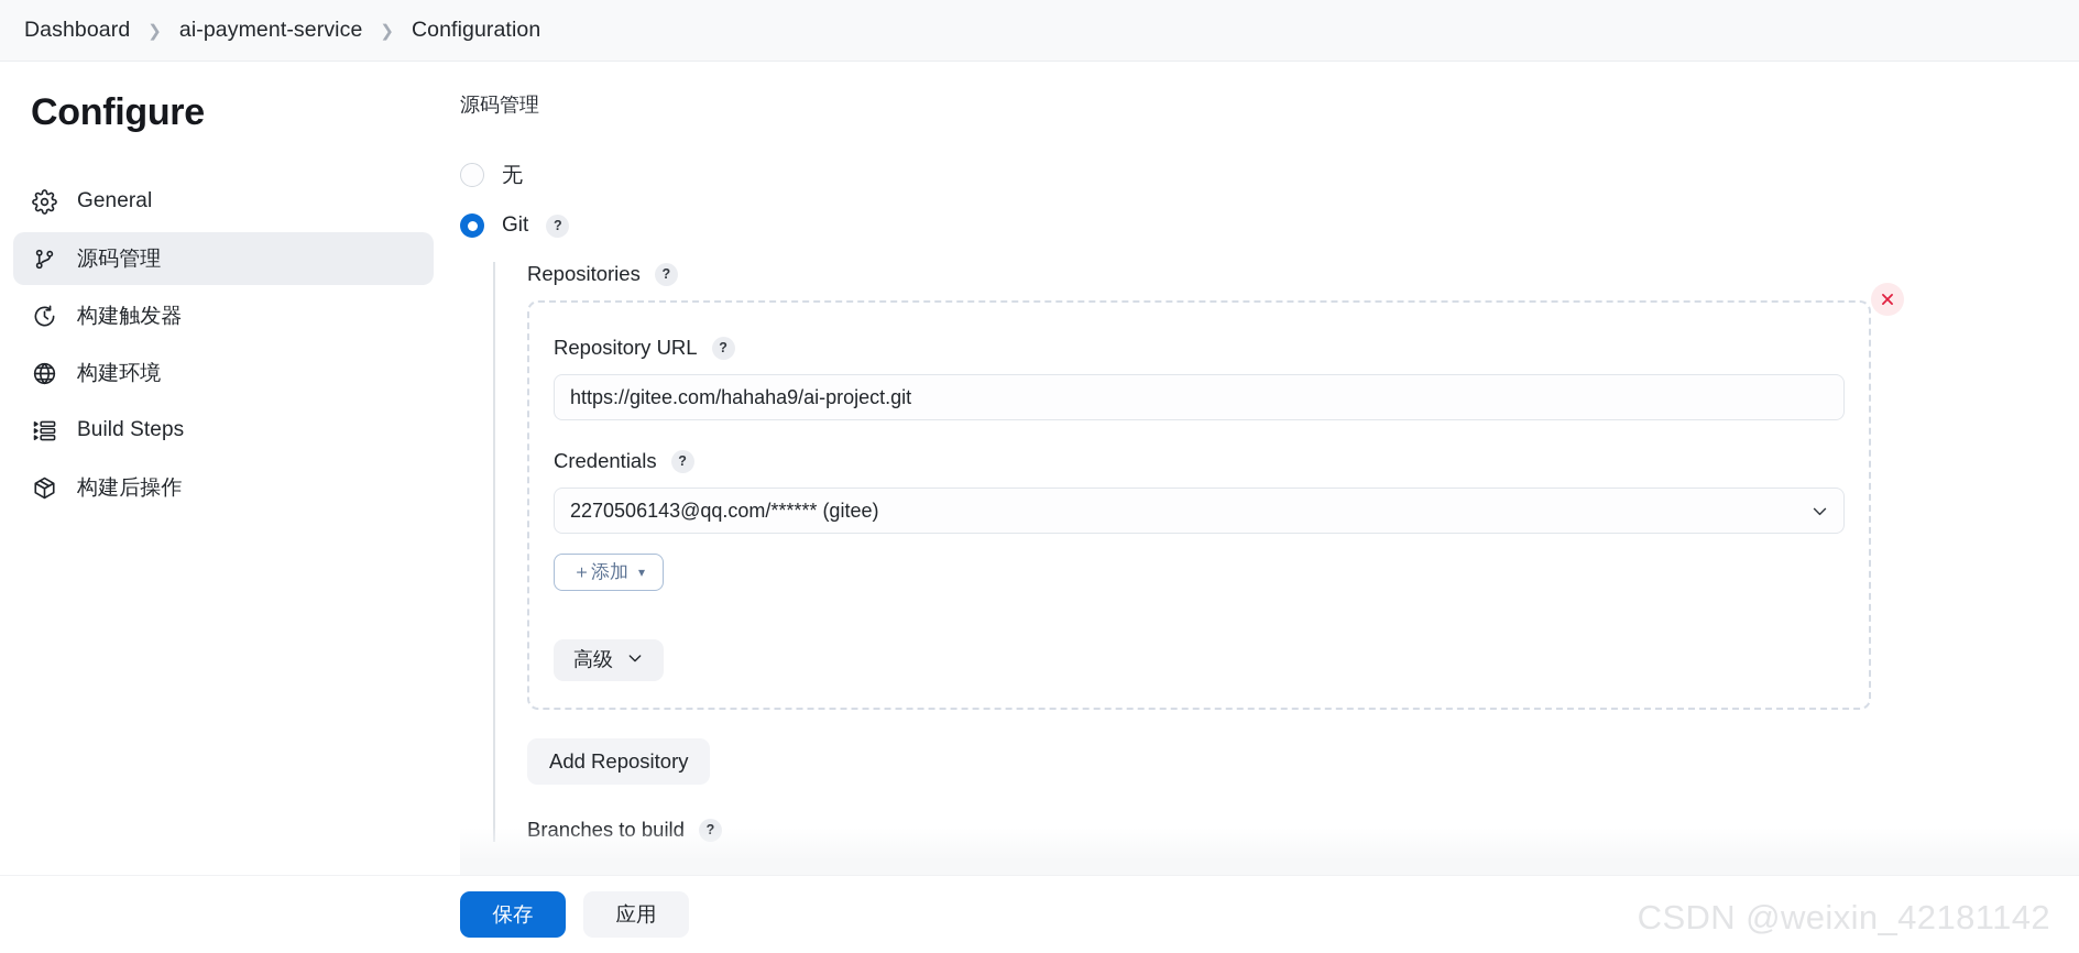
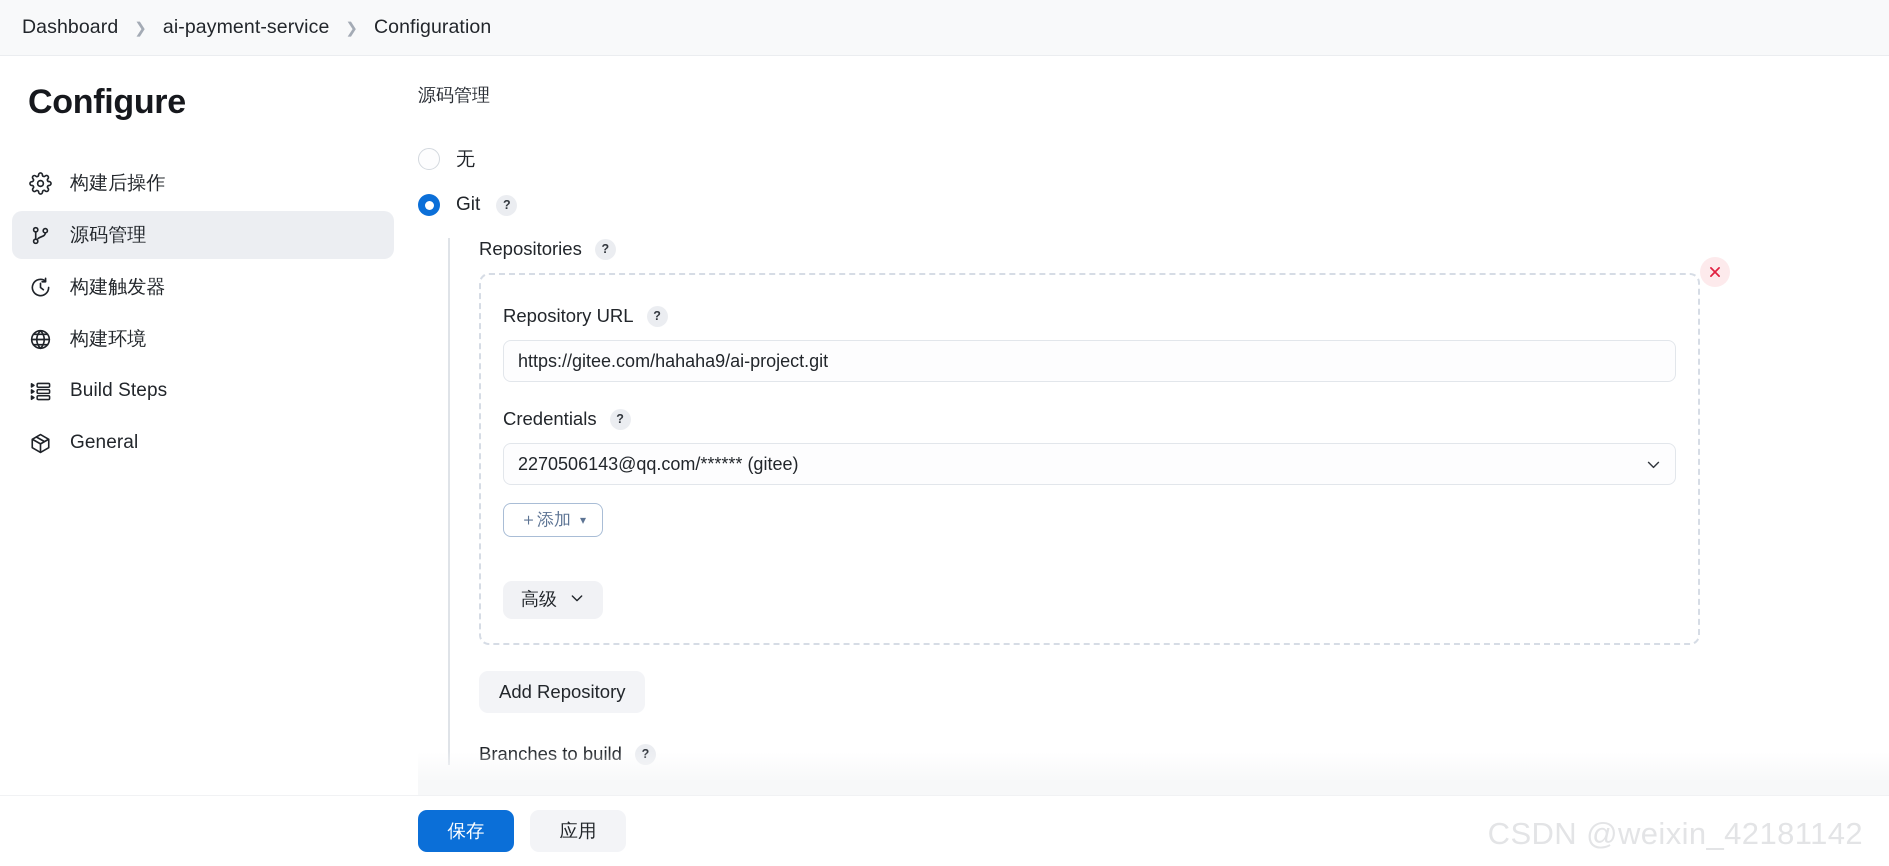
  Dashboard
  ❯
  ai-payment-service
  ❯
  Configuration
  Configure
- General
+ 构建后操作
  源码管理
  构建触发器
  构建环境
  Build Steps
- 构建后操作
+ General
  源码管理
  无
  Git
  ?
  Repositories
  ?
  Repository URL
  ?
  https://gitee.com/hahaha9/ai-project.git
  Credentials
  ?
  2270506143@qq.com/****** (gitee)
  ＋添加
  ▾
  高级
  Add Repository
  保存
  应用
  CSDN @weixin_42181142
